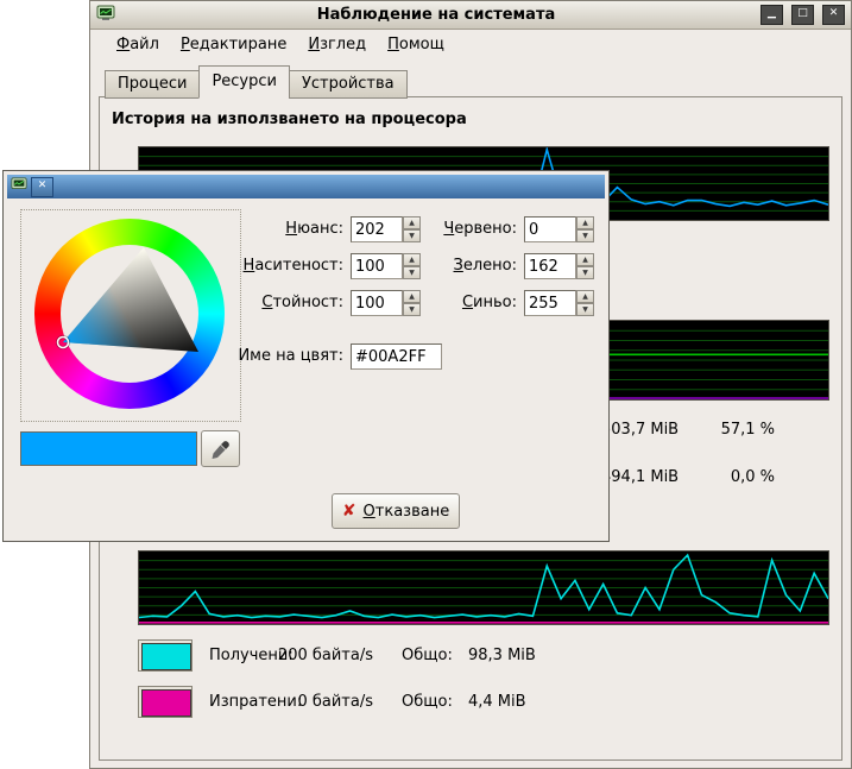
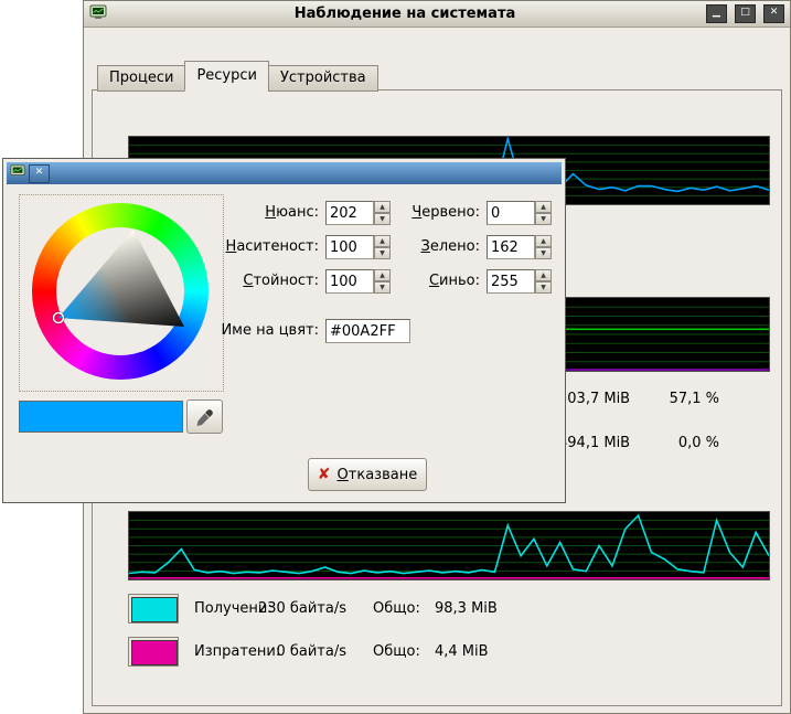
  Наблюдение на системата
  ▁
  □
  ✕
- Файл
- Редактиране
- Изглед
- Помощ
  Процеси
  Ресурси
  Устройства
- История на използването на процесора
  03,7 MiB
  57,1 %
  94,1 MiB
  0,0 %
  Получени:
- 200 байта/s
+ 230 байта/s
  Общо:
  98,3 MiB
  Изпратени:
  0 байта/s
  Общо:
  4,4 MiB
  ✕
  Нюанс:
  202
  Наситеност:
  100
  Стойност:
  100
  Червено:
  0
  Зелено:
  162
  Синьо:
  255
  Име на цвят:
  #00A2FF
  ✘
  Отказване
